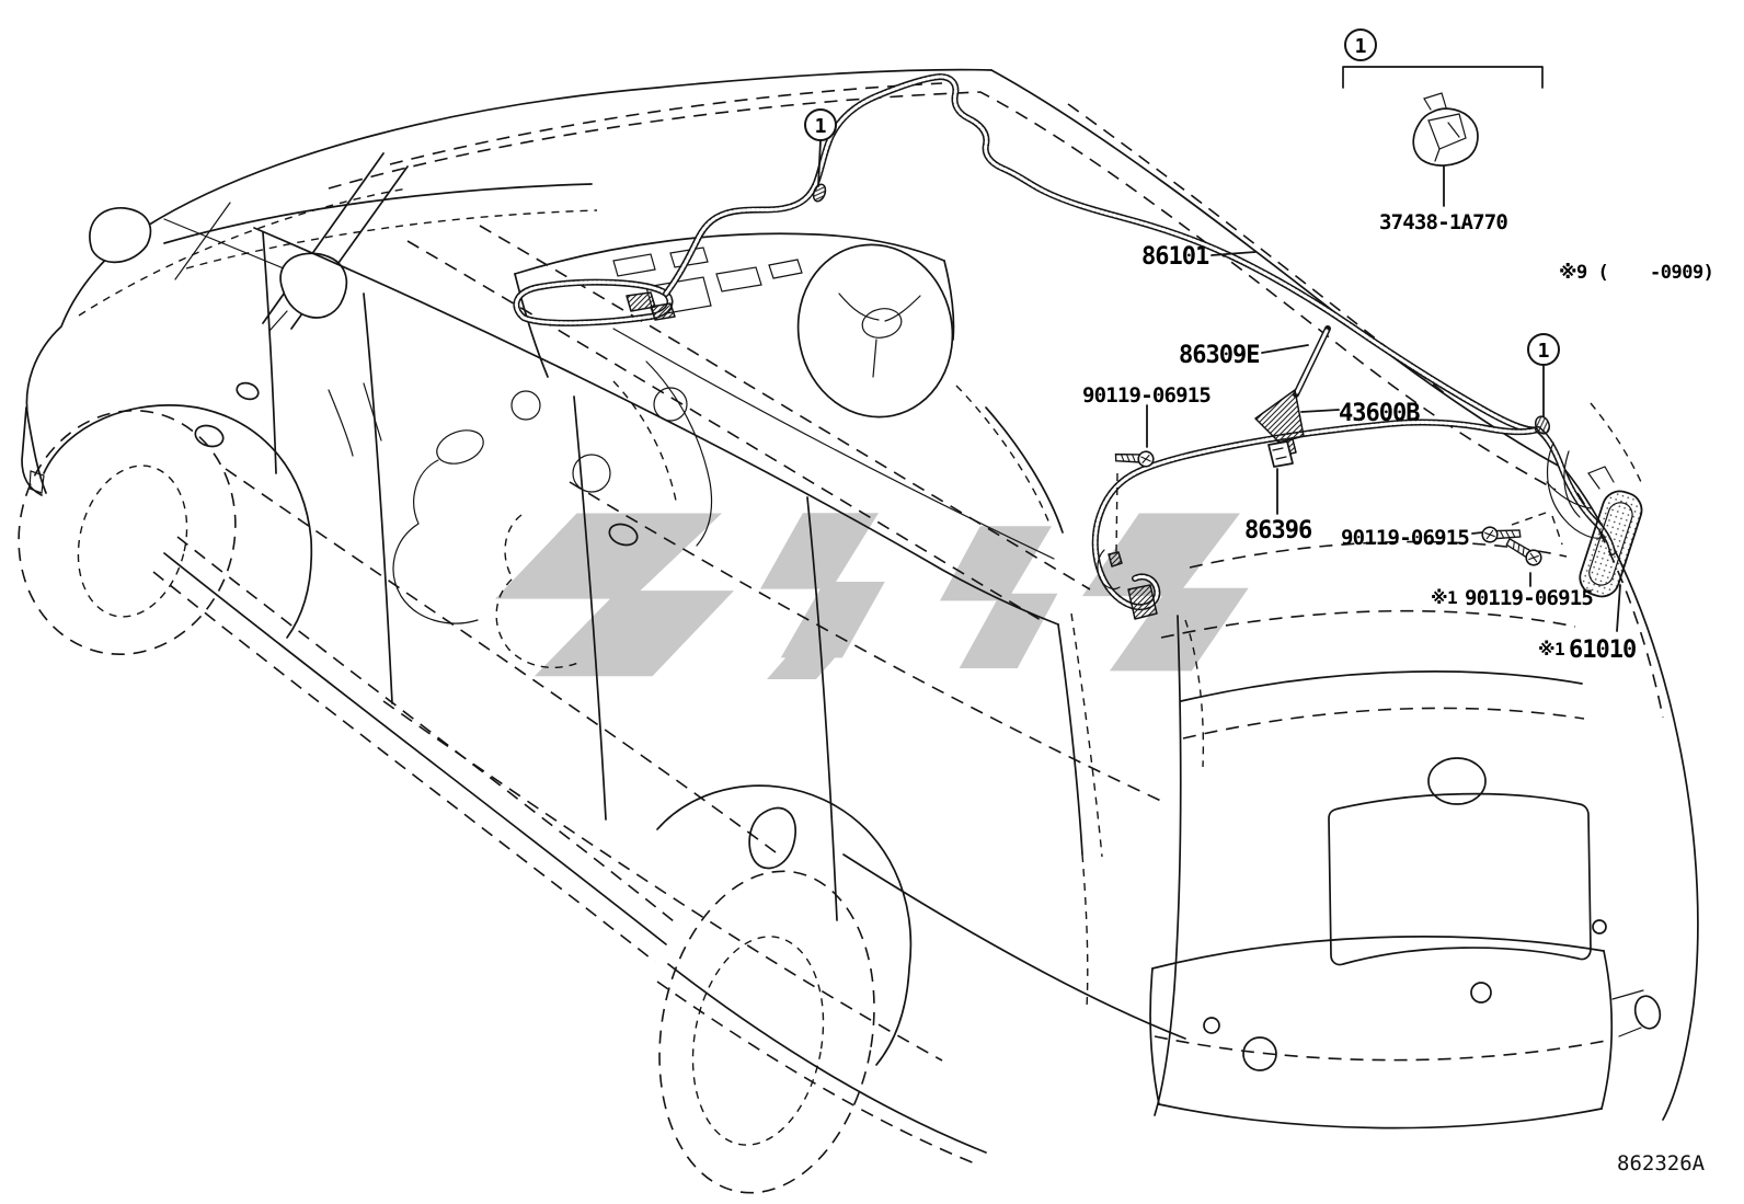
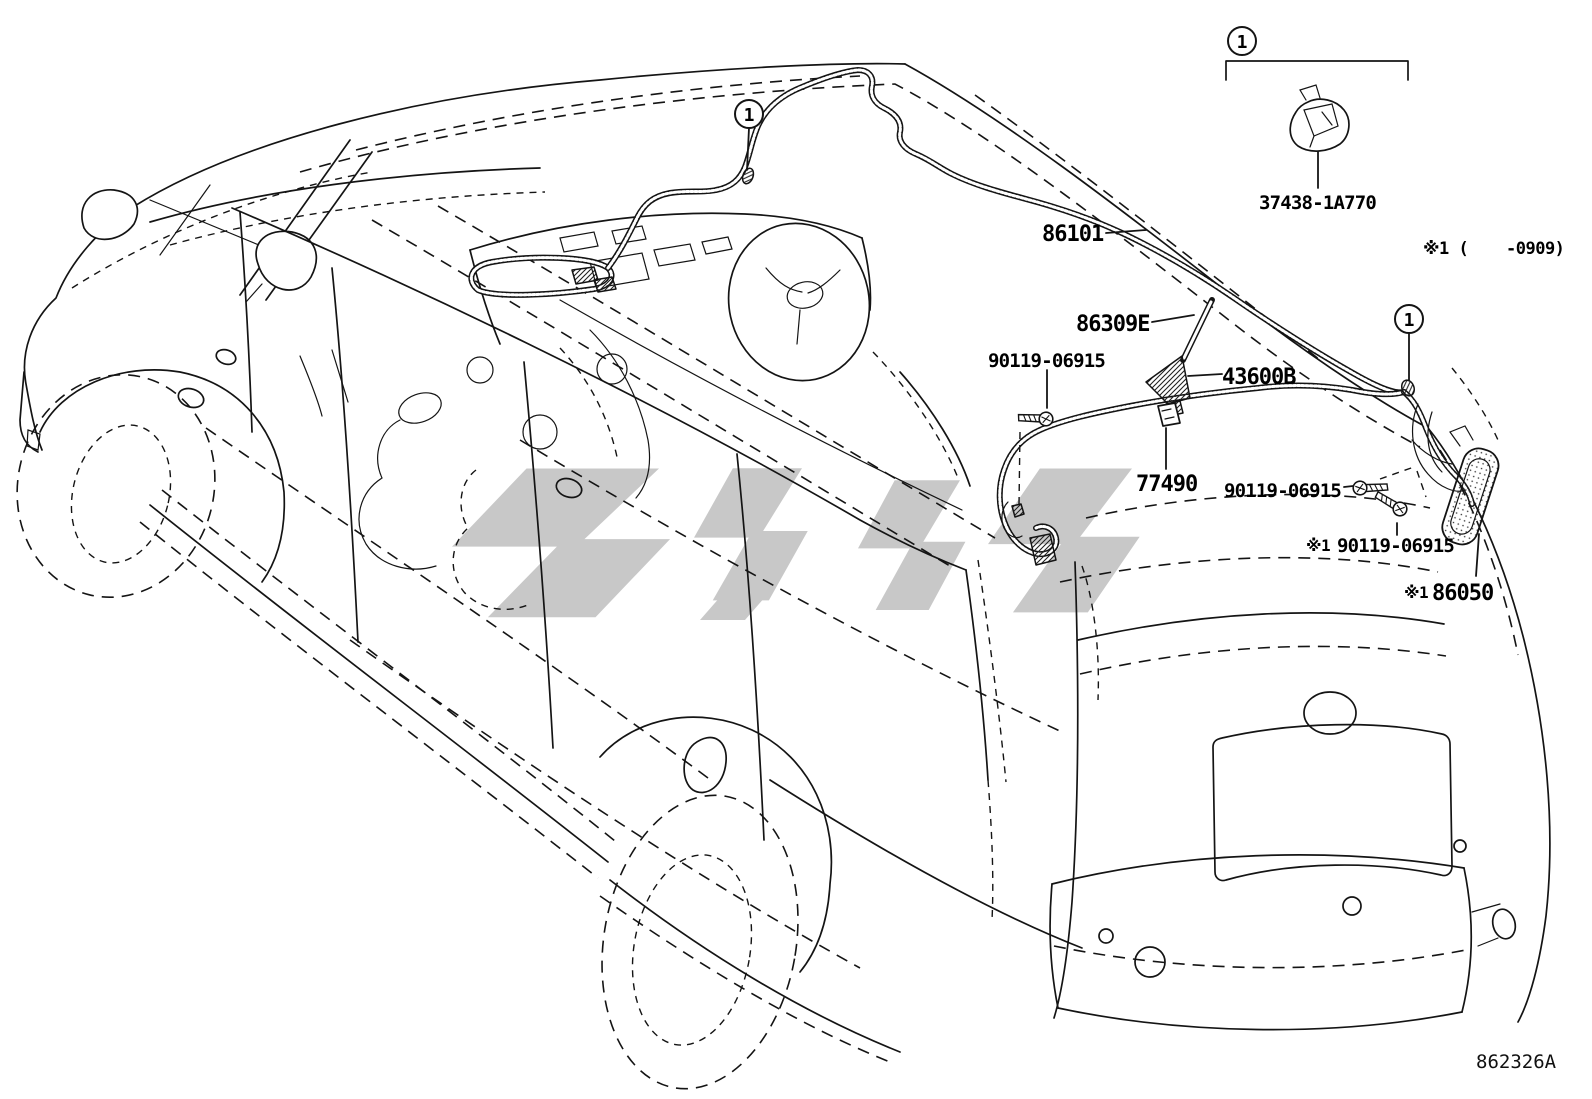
  1
  1
  1
  86101
  86309E
  90119-06915
  43600B
- 86396
+ 77490
  90119-06915
  ※1
  90119-06915
  ※1
- 61010
+ 86050
  37438-1A770
- ※9 (
+ ※1 (
  -0909)
  862326A
